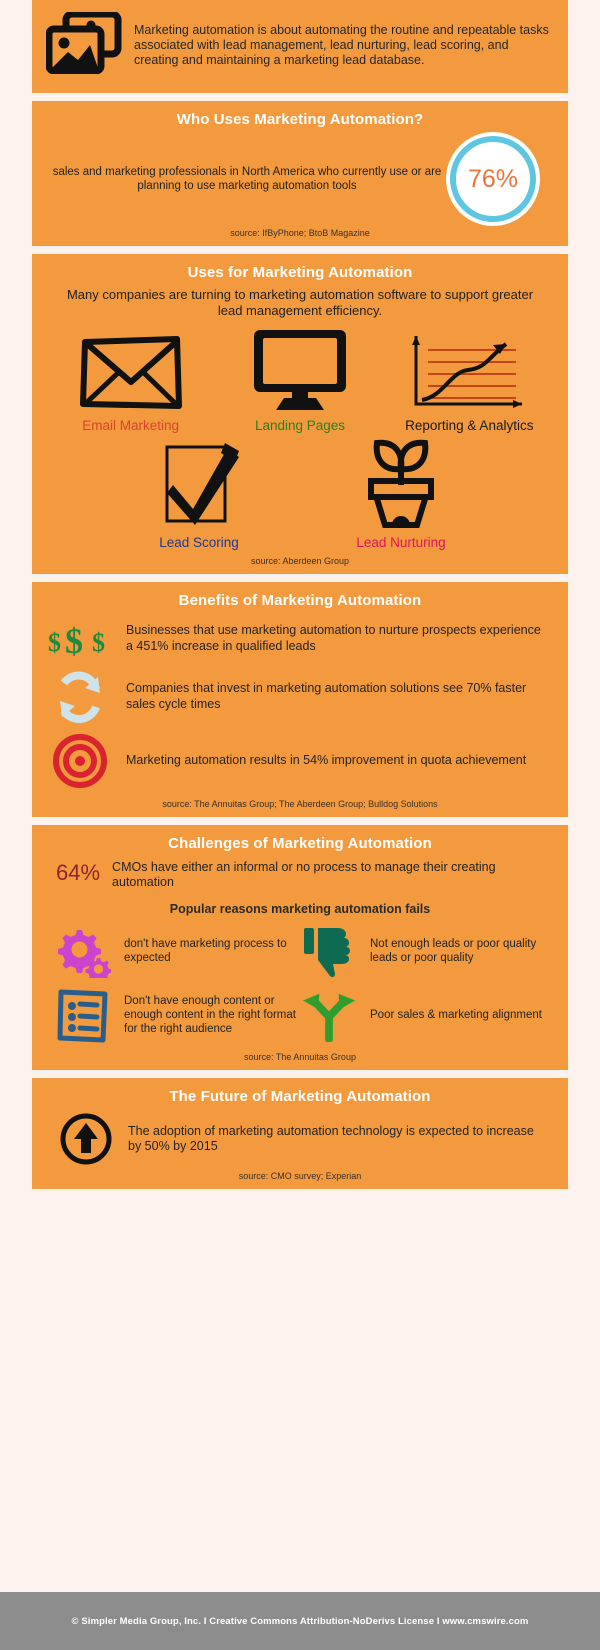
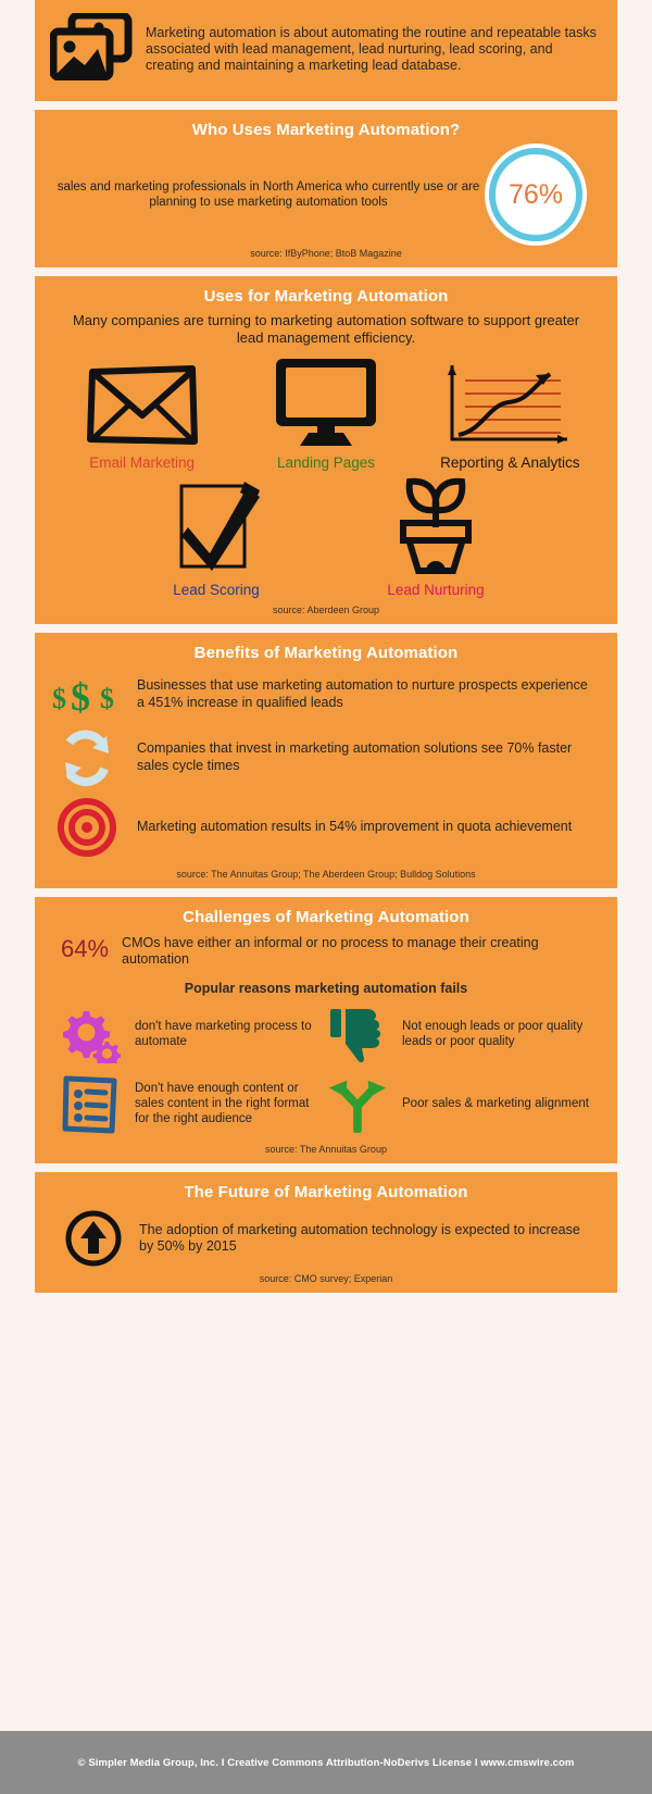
  Marketing automation is about automating the routine and repeatable tasks associated with lead management, lead nurturing, lead scoring, and creating and maintaining a marketing lead database.
  Who Uses Marketing Automation?
  sales and marketing professionals in North America who currently use or are planning to use marketing automation tools
  76%
  source: IfByPhone; BtoB Magazine
  Uses for Marketing Automation
  Many companies are turning to marketing automation software to support greater lead management efficiency.
  Email Marketing
  Landing Pages
  Reporting & Analytics
  Lead Scoring
  Lead Nurturing
  source: Aberdeen Group
  Benefits of Marketing Automation
  $
  $
  $
  Businesses that use marketing automation to nurture prospects experience a 451% increase in qualified leads
  Companies that invest in marketing automation solutions see 70% faster sales cycle times
  Marketing automation results in 54% improvement in quota achievement
  source: The Annuitas Group; The Aberdeen Group; Bulldog Solutions
  Challenges of Marketing Automation
  64%
  CMOs have either an informal or no process to manage their creating automation
  Popular reasons marketing automation fails
- don't have marketing process to expected
+ don't have marketing process to automate
  Not enough leads or poor quality leads or poor quality
- Don't have enough content or enough content in the right format for the right audience
+ Don't have enough content or sales content in the right format for the right audience
  Poor sales & marketing alignment
  source: The Annuitas Group
  The Future of Marketing Automation
  The adoption of marketing automation technology is expected to increase by 50% by 2015
  source: CMO survey; Experian
  © Simpler Media Group, Inc. I Creative Commons Attribution-NoDerivs License I www.cmswire.com
